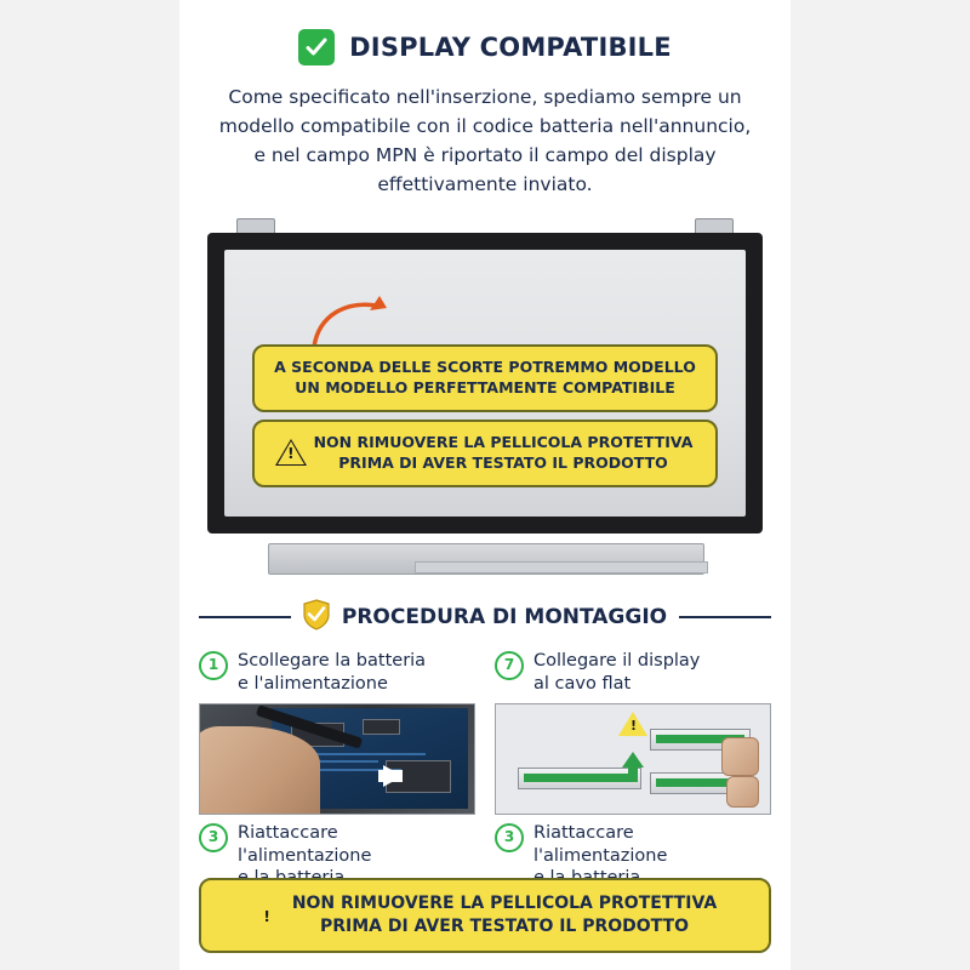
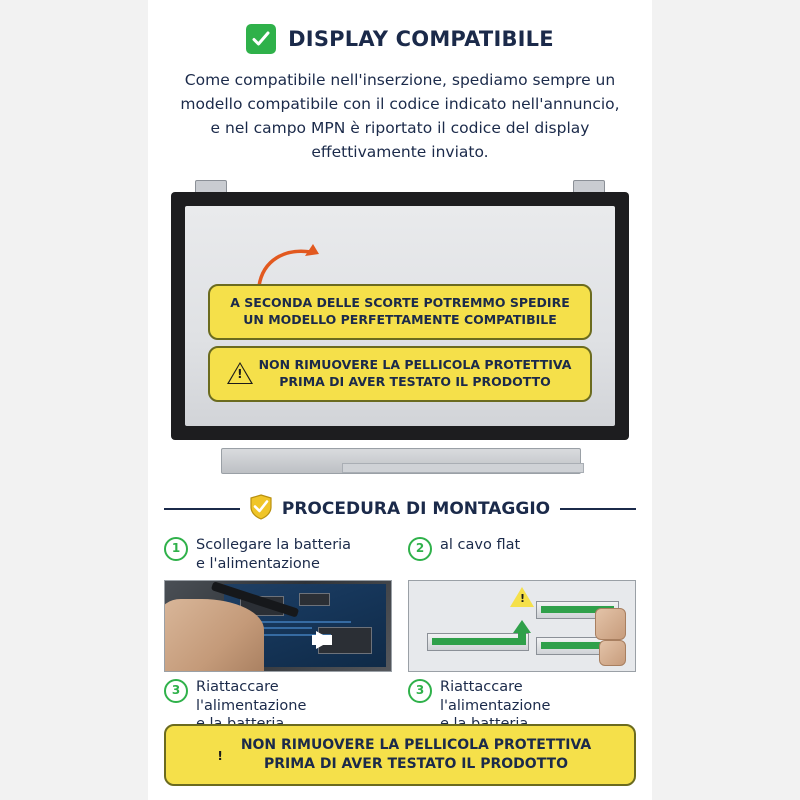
  DISPLAY COMPATIBILE
- Come specificato nell'inserzione, spediamo sempre un
+ Come compatibile nell'inserzione, spediamo sempre un
- modello compatibile con il codice batteria nell'annuncio,
+ modello compatibile con il codice indicato nell'annuncio,
- e nel campo MPN è riportato il campo del display
+ e nel campo MPN è riportato il codice del display
  effettivamente inviato.
- A SECONDA DELLE SCORTE POTREMMO MODELLO
+ A SECONDA DELLE SCORTE POTREMMO SPEDIRE
  UN MODELLO PERFETTAMENTE COMPATIBILE
  NON RIMUOVERE LA PELLICOLA PROTETTIVA
  PRIMA DI AVER TESTATO IL PRODOTTO
  PROCEDURA DI MONTAGGIO
  1
  Scollegare la batteria
  e l'alimentazione
- 7
+ 2
- Collegare il display
  al cavo flat
  3
  Riattaccare l'alimentazione
  3
  Riattaccare l'alimentazione
  NON RIMUOVERE LA PELLICOLA PROTETTIVA
  PRIMA DI AVER TESTATO IL PRODOTTO
